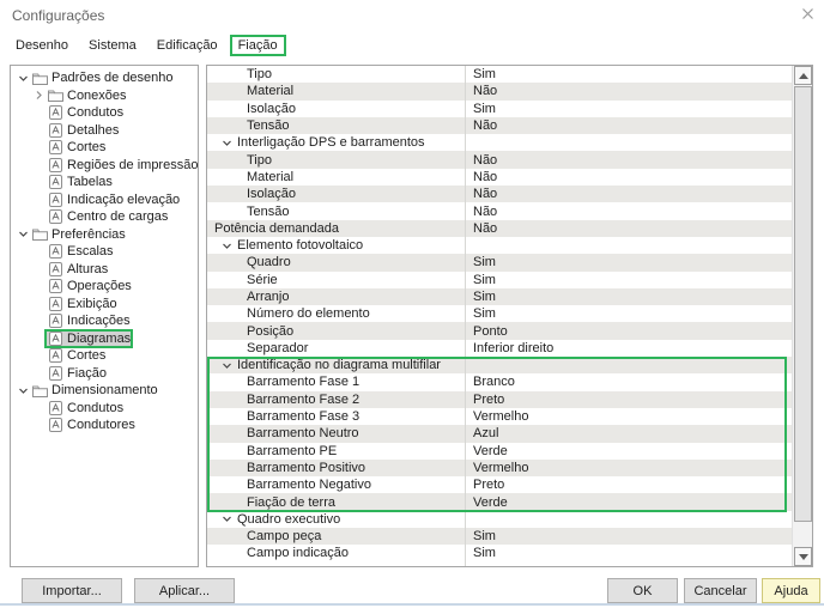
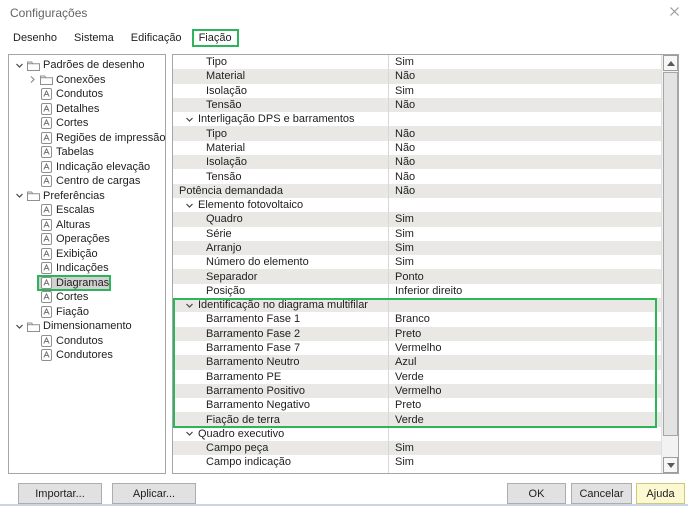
  Configurações
  Desenho
  Sistema
  Edificação
  Fiação
  Padrões de desenho
  Conexões
  Condutos
  Detalhes
  Cortes
  Regiões de impressão
  Tabelas
  Indicação elevação
  Centro de cargas
  Preferências
  Escalas
  Alturas
  Operações
  Exibição
  Indicações
  Diagramas
  Cortes
  Fiação
  Dimensionamento
  Condutos
  Condutores
  Tipo
  Sim
  Material
  Não
  Isolação
  Sim
  Tensão
  Não
  Interligação DPS e barramentos
  Tipo
  Não
  Material
  Não
  Isolação
  Não
  Tensão
  Não
  Potência demandada
  Não
  Elemento fotovoltaico
  Quadro
  Sim
  Série
  Sim
  Arranjo
  Sim
  Número do elemento
  Sim
- Posição
+ Separador
  Ponto
- Separador
+ Posição
  Inferior direito
  Identificação no diagrama multifilar
  Barramento Fase 1
  Branco
  Barramento Fase 2
  Preto
- Barramento Fase 3
+ Barramento Fase 7
  Vermelho
  Barramento Neutro
  Azul
  Barramento PE
  Verde
  Barramento Positivo
  Vermelho
  Barramento Negativo
  Preto
  Fiação de terra
  Verde
  Quadro executivo
  Campo peça
  Sim
  Campo indicação
  Sim
  Importar...
  Aplicar...
  OK
  Cancelar
  Ajuda
